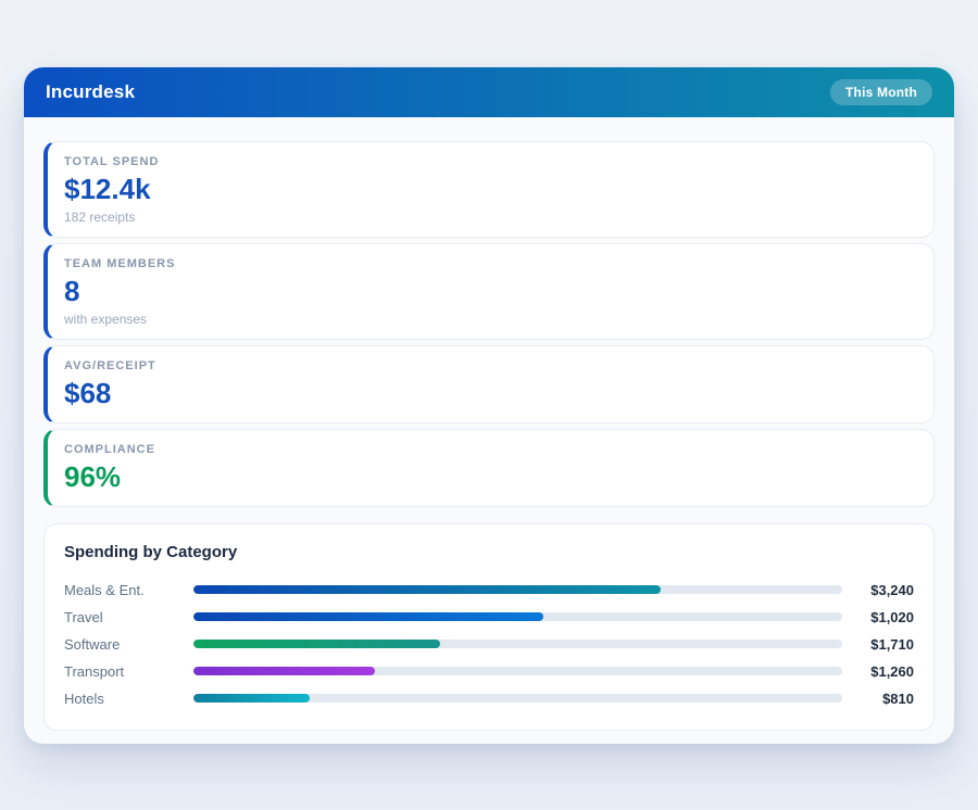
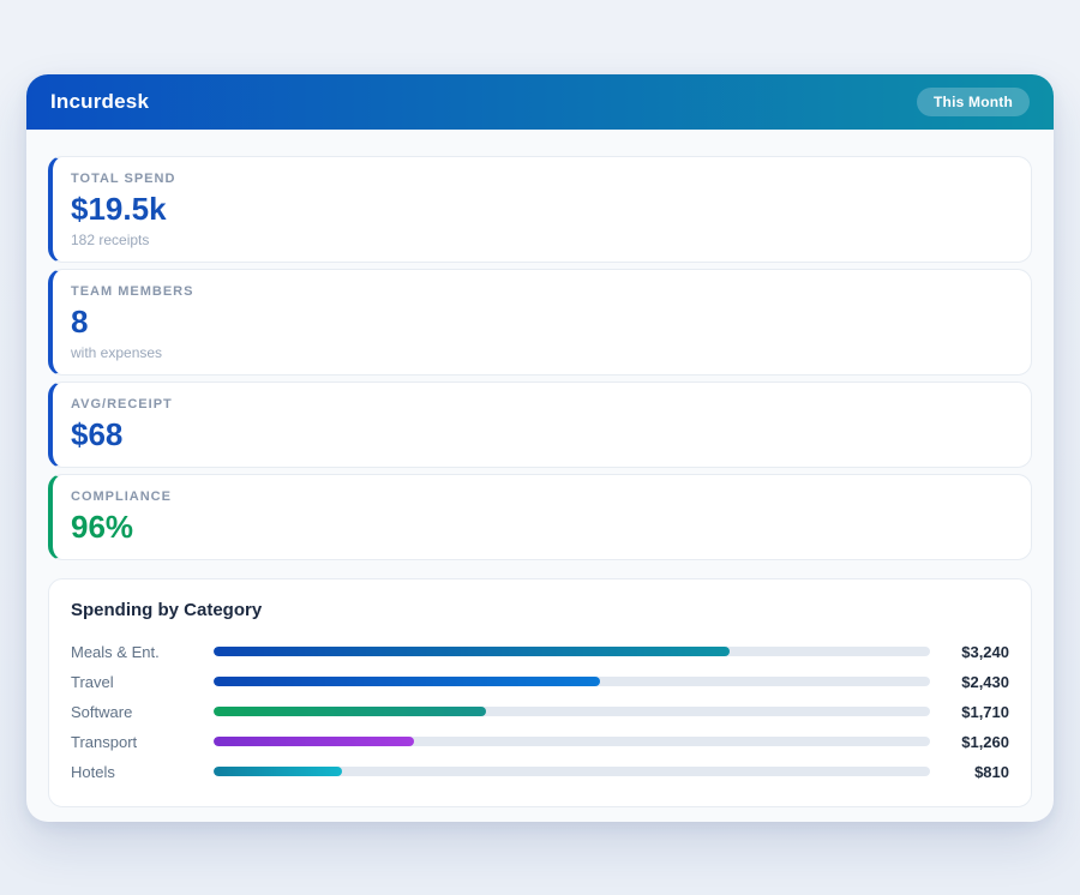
  Incurdesk
  This Month
  TOTAL SPEND
- $12.4k
+ $19.5k
  182 receipts
  TEAM MEMBERS
  8
  with expenses
  AVG/RECEIPT
  $68
  COMPLIANCE
  96%
  Spending by Category
  Meals & Ent.
  $3,240
  Travel
- $1,020
+ $2,430
  Software
  $1,710
  Transport
  $1,260
  Hotels
  $810
